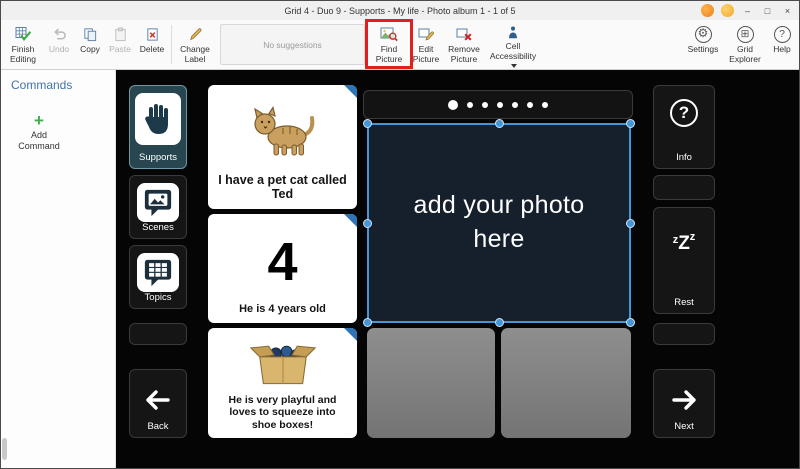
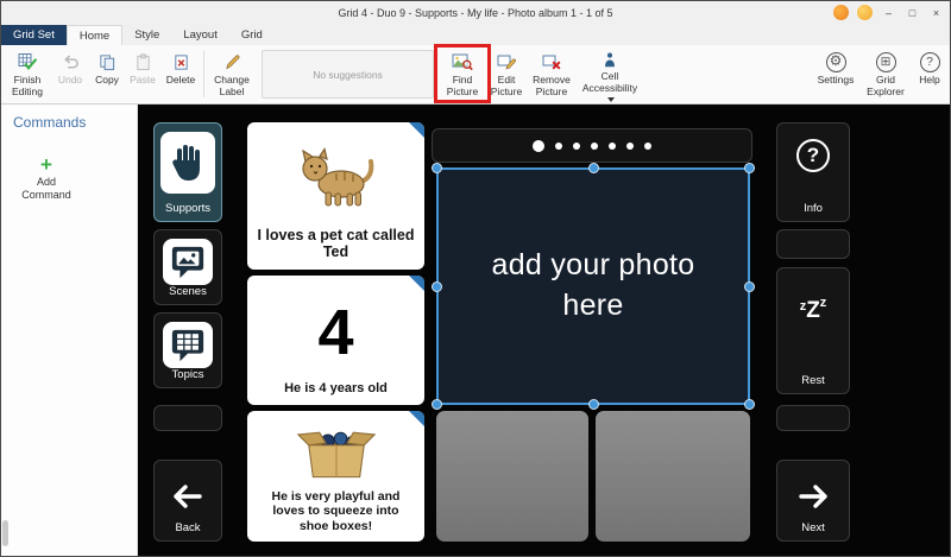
  Grid 4 - Duo 9 - Supports - My life - Photo album 1 - 1 of 5
  –
  □
  ×
+ Grid Set
+ Home
+ Style
+ Layout
+ Grid
  Finish Editing
  Undo
  Copy
  Paste
  Delete
  Change Label
  No suggestions
  Find Picture
  Edit Picture
  Remove Picture
  Cell Accessibility
  ⚙
  Settings
  ⊞
  Grid Explorer
  ?
  Help
  Commands
  +
  Add Command
  Supports
  Scenes
  Topics
  Back
- I have a pet cat called Ted
+ I loves a pet cat called Ted
  4
  He is 4 years old
  He is very playful and loves to squeeze into shoe boxes!
  add your photo here
  ?
  Info
  z
  Z
  z
  Rest
  Next
